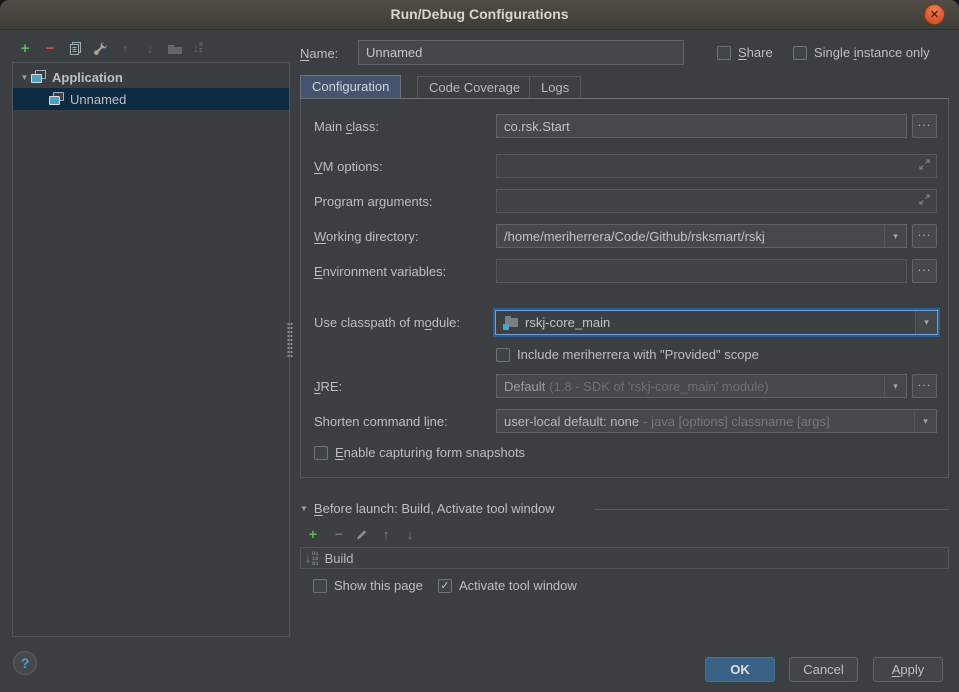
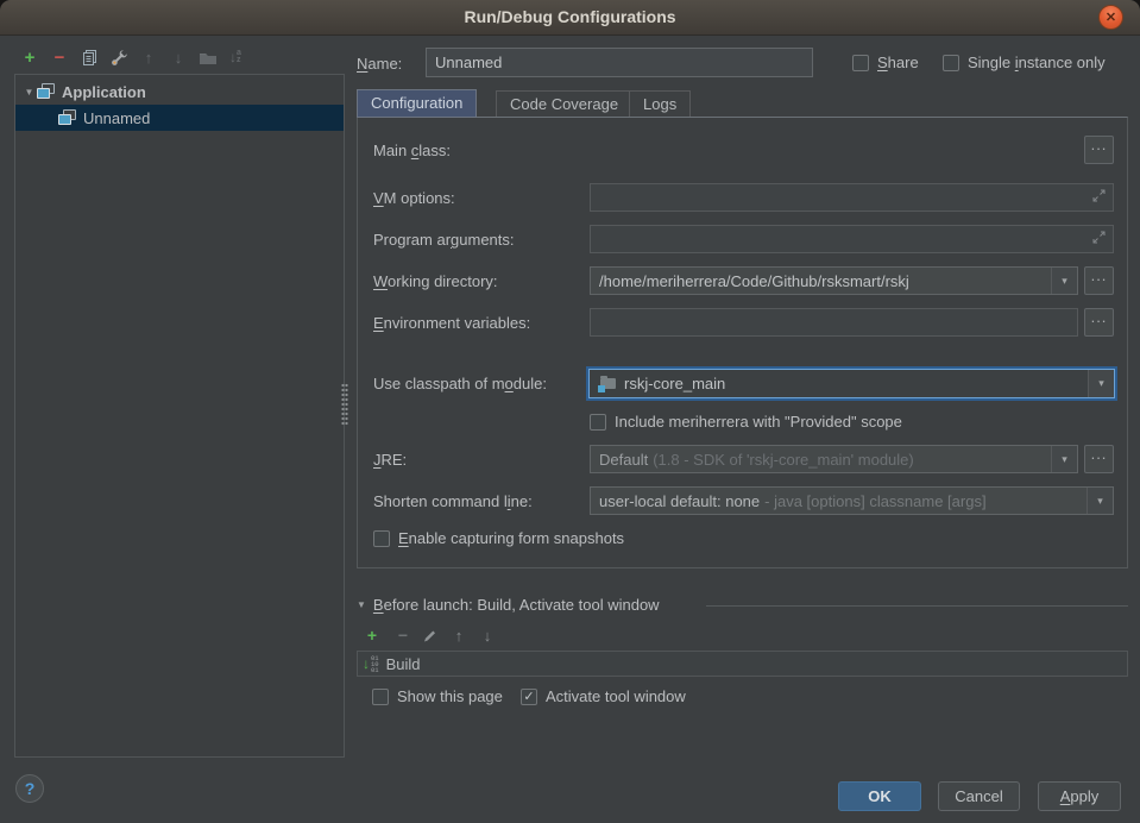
  Run/Debug Configurations
  ✕
  +
  −
  ↑
  ↓
  ↓
  ▼
  Application
  Unnamed
  Name:
  Unnamed
  Share
  Single instance only
  Configuration
  Code Coverage
  Logs
  Main class:
- co.rsk.Start
  ...
  VM options:
  Program arguments:
  Working directory:
  /home/meriherrera/Code/Github/rsksmart/rskj
  ▾
  ...
  Environment variables:
  ...
  Use classpath of module:
  rskj-core_main
  ▾
  Include meriherrera with "Provided" scope
  JRE:
  Default
  (1.8 - SDK of 'rskj-core_main' module)
  ▾
  ...
  Shorten command line:
  user-local default: none
  - java [options] classname [args]
  ▾
  Enable capturing form snapshots
  ▼
  Before launch: Build, Activate tool window
  +
  −
  ↑
  ↓
  ↓
  Build
  Show this page
  ✓
  Activate tool window
  ?
  OK
  Cancel
  Apply
